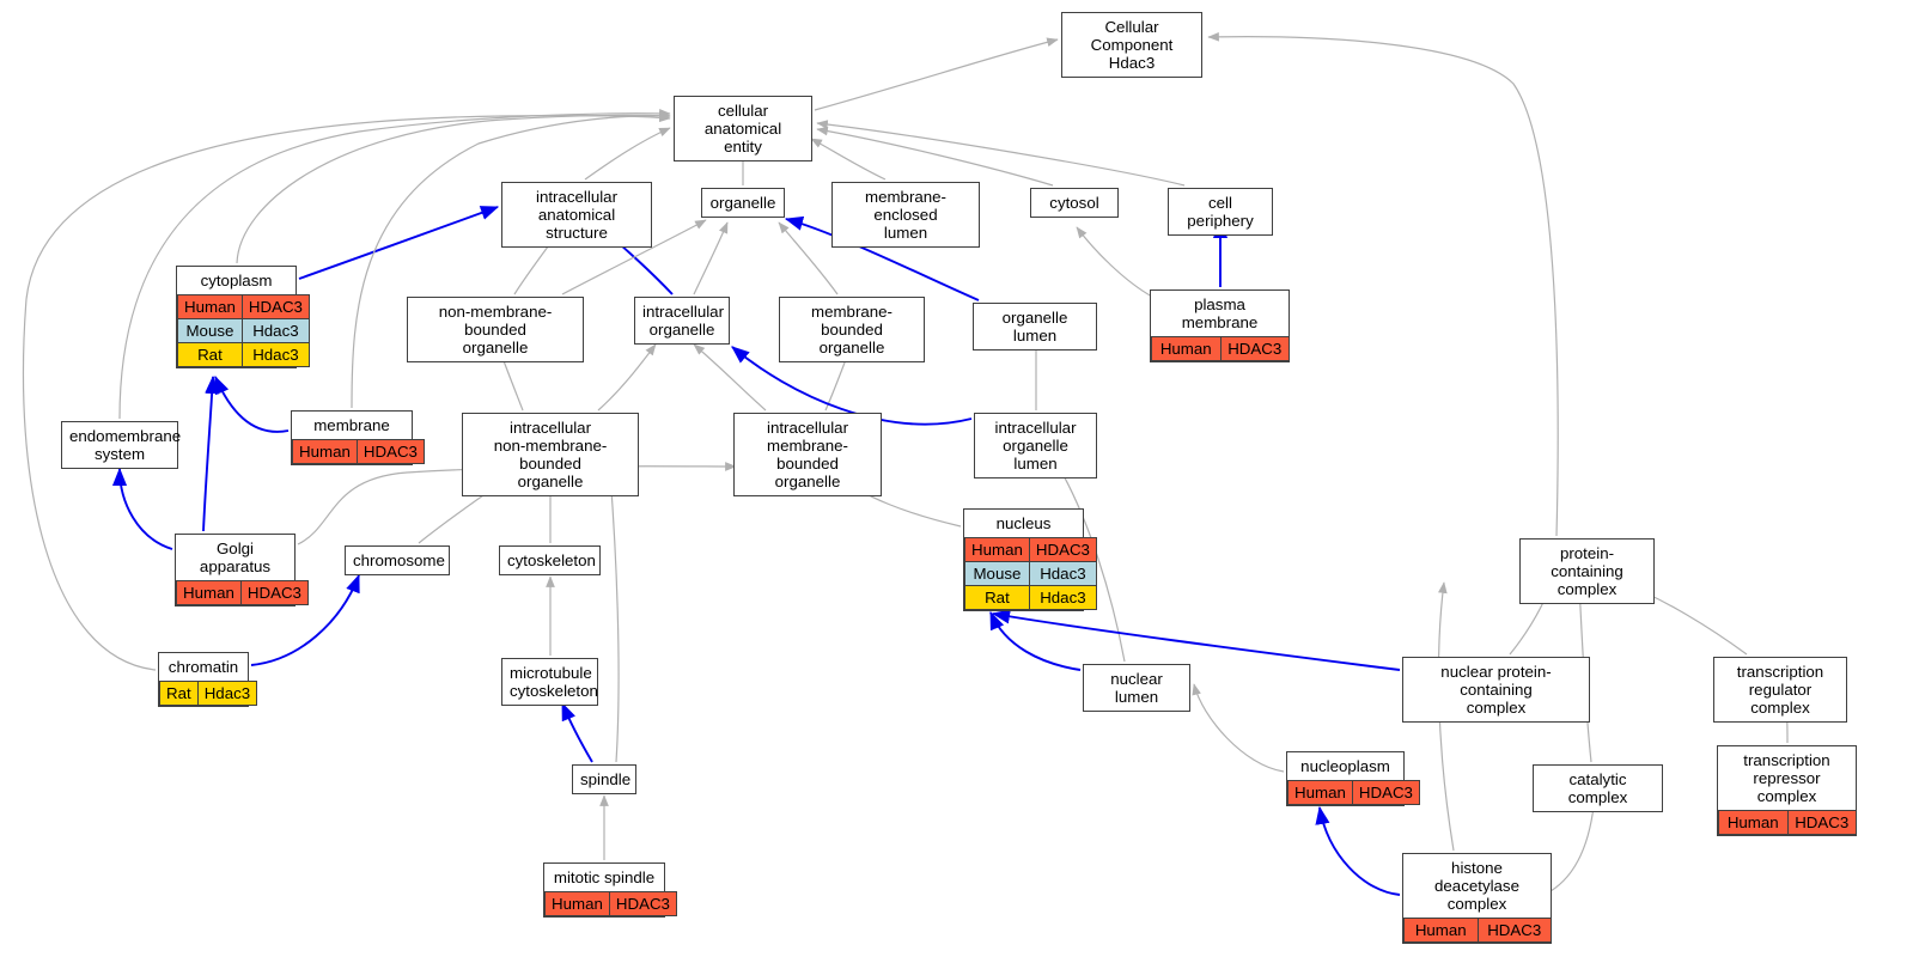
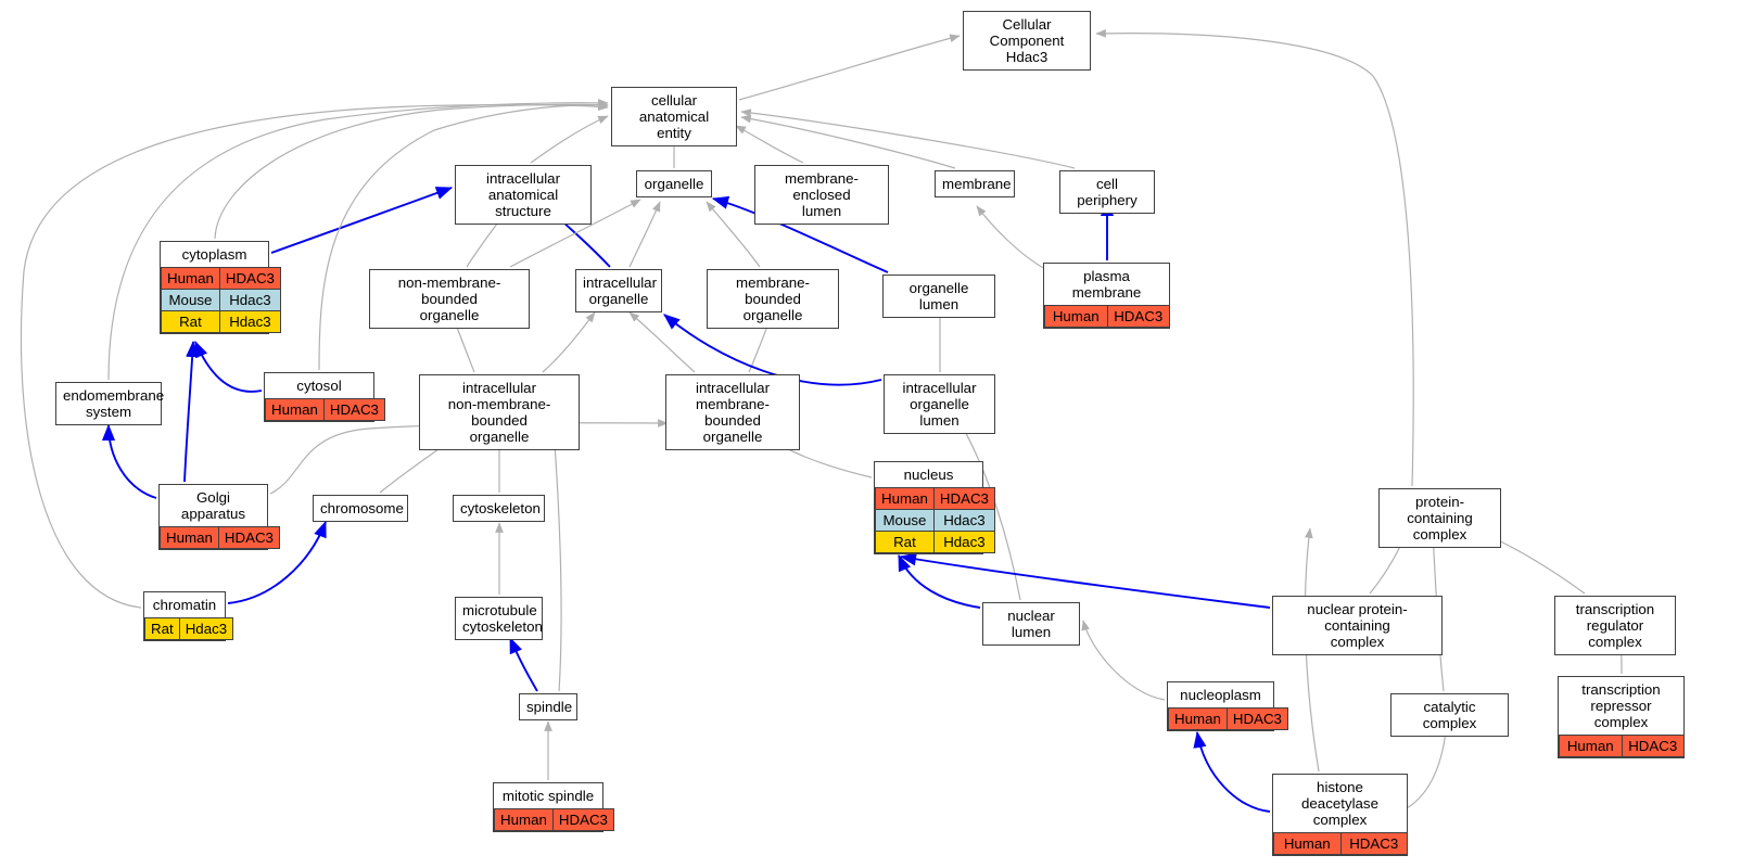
  Cellular Component
  Hdac3
  cellular anatomical
  entity
  intracellular
  anatomical structure
  organelle
  membrane-enclosed
  lumen
- cytosol
+ membrane
  cell periphery
  cytoplasm
  Human	HDAC3
  Mouse	Hdac3
  Rat	Hdac3
  non-membrane-bounded
  organelle
  intracellular
  organelle
  membrane-bounded
  organelle
  organelle lumen
  plasma membrane
  Human	HDAC3
  endomembrane
  system
- membrane
+ cytosol
  Human	HDAC3
  intracellular
  non-membrane-bounded
  organelle
  intracellular
  membrane-bounded
  organelle
  intracellular
  organelle lumen
  nucleus
  Human	HDAC3
  Mouse	Hdac3
  Rat	Hdac3
  Golgi apparatus
  Human	HDAC3
  chromosome
  cytoskeleton
  protein-containing
  complex
  transcription
  regulator complex
  chromatin
  Rat	Hdac3
  nuclear lumen
  nuclear protein-containing
  complex
  microtubule
  cytoskeleton
  nucleoplasm
  Human	HDAC3
  catalytic complex
  transcription
  repressor complex
  Human	HDAC3
  spindle
  histone deacetylase
  complex
  Human	HDAC3
  mitotic spindle
  Human	HDAC3
